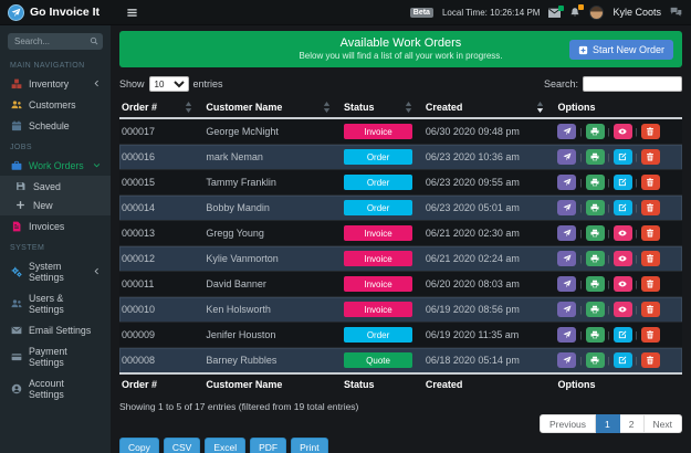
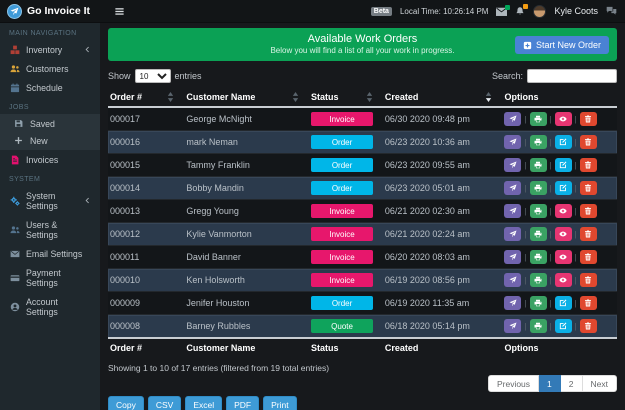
  Go Invoice It
  Local Time: 10:26:14 PM
  Kyle Coots
- Search...
  Inventory
  Customers
  Schedule
- Work Orders
  Saved
  New
  Invoices
  System Settings
  Users & Settings
  Email Settings
  Payment Settings
  Account Settings
  Available Work Orders
  Below you will find a list of all your work in progress.
  Start New Order
  Show
  10
  entries
  Search:
  Order #	Customer Name	Status	Created	Options
  000017	George McNight	Invoice	06/30 2020 09:48 pm	| | |
  000016	mark Neman	Order	06/23 2020 10:36 am	| | |
  000015	Tammy Franklin	Order	06/23 2020 09:55 am	| | |
  000014	Bobby Mandin	Order	06/23 2020 05:01 am	| | |
  000013	Gregg Young	Invoice	06/21 2020 02:30 am	| | |
  000012	Kylie Vanmorton	Invoice	06/21 2020 02:24 am	| | |
  000011	David Banner	Invoice	06/20 2020 08:03 am	| | |
  000010	Ken Holsworth	Invoice	06/19 2020 08:56 pm	| | |
  000009	Jenifer Houston	Order	06/19 2020 11:35 am	| | |
  000008	Barney Rubbles	Quote	06/18 2020 05:14 pm	| | |
  Order #	Customer Name	Status	Created	Options
- Showing 1 to 5 of 17 entries (filtered from 19 total entries)
+ Showing 1 to 10 of 17 entries (filtered from 19 total entries)
  Previous
  1
  2
  Next
  Copy
  CSV
  Excel
  PDF
  Print
